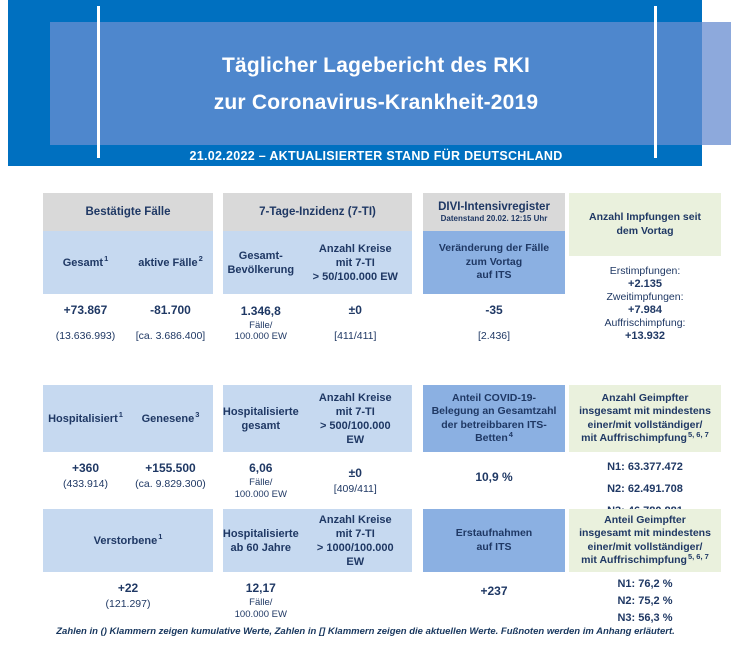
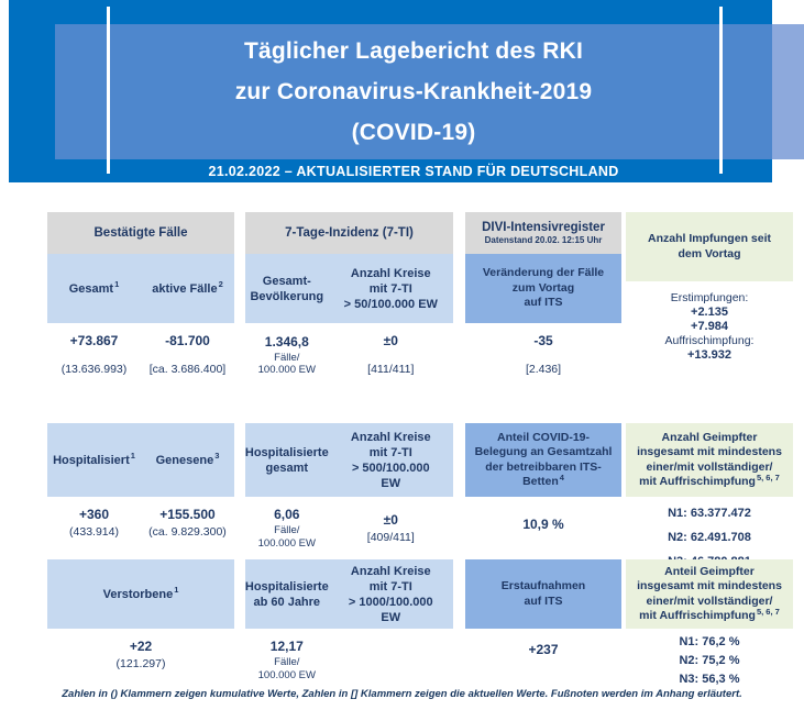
  Täglicher Lagebericht des RKI
  zur Coronavirus-Krankheit-2019
+ (COVID-19)
  21.02.2022 – AKTUALISIERTER STAND FÜR DEUTSCHLAND
  Bestätigte Fälle
  Gesamt1
  aktive Fälle2
  +73.867
  (13.636.993)
  -81.700
  [ca. 3.686.400]
  7-Tage-Inzidenz (7-TI)
  Gesamt-
  Bevölkerung
  Anzahl Kreise
  mit 7-TI
  > 50/100.000 EW
  1.346,8
  Fälle/
  100.000 EW
  ±0
  [411/411]
  DIVI-Intensivregister
  Datenstand 20.02. 12:15 Uhr
  Veränderung der Fälle
  zum Vortag
  auf ITS
  -35
  [2.436]
  Anzahl Impfungen seit
  dem Vortag
  Erstimpfungen:
  +2.135
- Zweitimpfungen:
  +7.984
  Auffrischimpfung:
  +13.932
  Hospitalisiert1
  Genesene3
  +360
  (433.914)
  +155.500
  (ca. 9.829.300)
  Hospitalisierte
  gesamt
  Anzahl Kreise
  mit 7-TI
  > 500/100.000
  EW
  6,06
  Fälle/
  100.000 EW
  ±0
  [409/411]
  Anteil COVID-19-
  Belegung an Gesamtzahl
  der betreibbaren ITS-
  Betten4
  10,9 %
  Anzahl Geimpfter
  insgesamt mit mindestens
  einer/mit vollständiger/
  mit Auffrischimpfung5, 6, 7
  N1: 63.377.472
  N2: 62.491.708
  Verstorbene1
  +22
  (121.297)
  Hospitalisierte
  ab 60 Jahre
  Anzahl Kreise
  mit 7-TI
  > 1000/100.000
  EW
  12,17
  Fälle/
  100.000 EW
  Erstaufnahmen
  auf ITS
  +237
  Anteil Geimpfter
  insgesamt mit mindestens
  einer/mit vollständiger/
  mit Auffrischimpfung5, 6, 7
  N1: 76,2 %
  N2: 75,2 %
  N3: 56,3 %
  Zahlen in () Klammern zeigen kumulative Werte, Zahlen in [] Klammern zeigen die aktuellen Werte. Fußnoten werden im Anhang erläutert.
